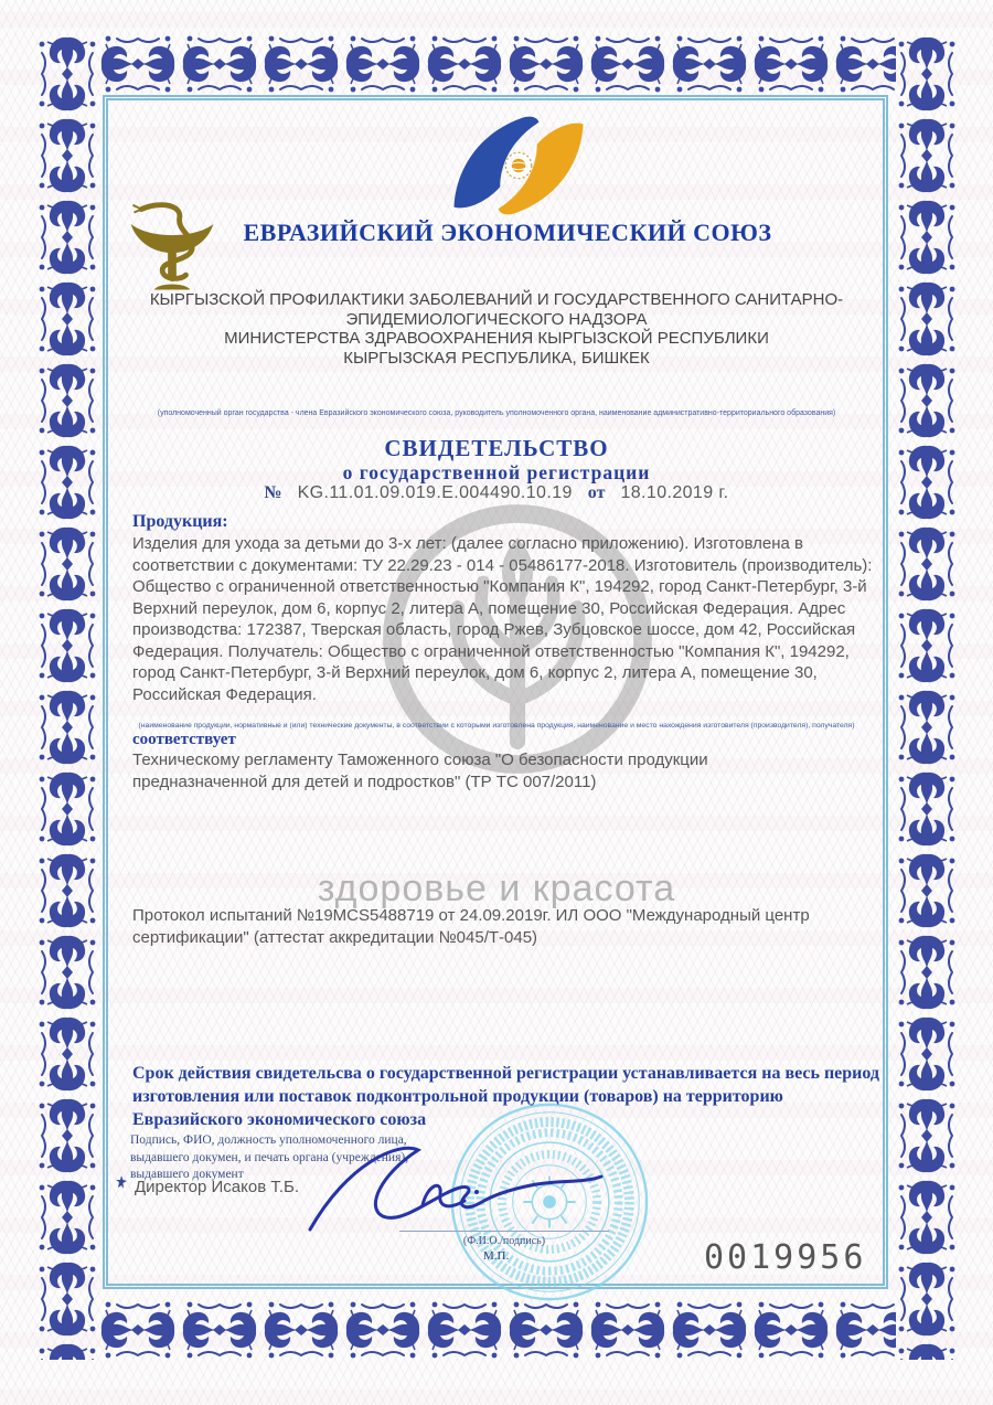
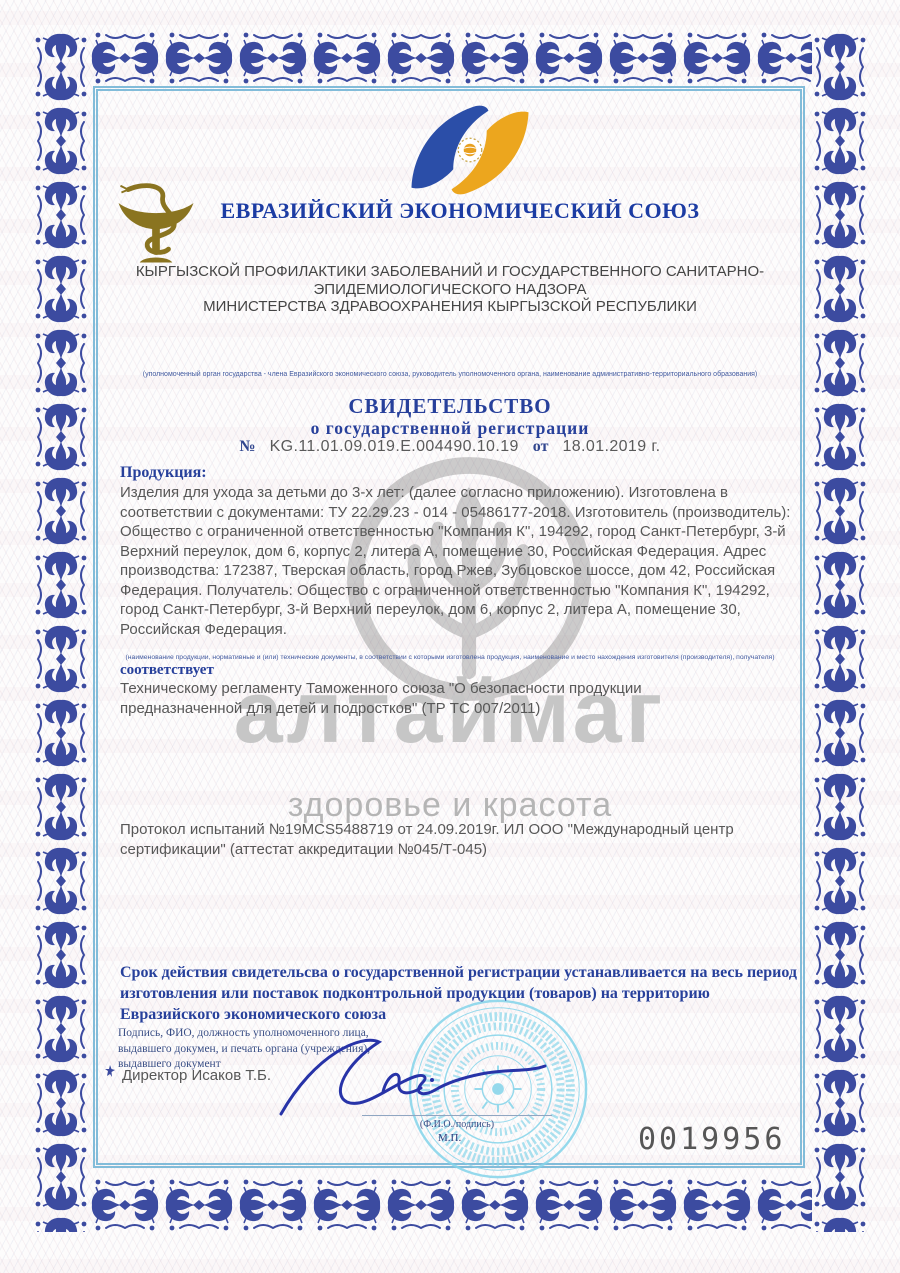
+ алтаймаг
  ЕВРАЗИЙСКИЙ ЭКОНОМИЧЕСКИЙ СОЮЗ
  КЫРГЫЗСКОЙ ПРОФИЛАКТИКИ ЗАБОЛЕВАНИЙ И ГОСУДАРСТВЕННОГО САНИТАРНО-
  ЭПИДЕМИОЛОГИЧЕСКОГО НАДЗОРА
  МИНИСТЕРСТВА ЗДРАВООХРАНЕНИЯ КЫРГЫЗСКОЙ РЕСПУБЛИКИ
- КЫРГЫЗСКАЯ РЕСПУБЛИКА, БИШКЕК
  СВИДЕТЕЛЬСТВО
  о государственной регистрации
  №
  KG.11.01.09.019.Е.004490.10.19
  от
- 18.10.2019 г.
+ 18.01.2019 г.
  Продукция:
  Изделия для ухода за детьми до 3-х лет: (далее согласно приложению). Изготовлена в соответствии с документами: ТУ 22.29.23 - 014 - 05486177-2018. Изготовитель (производитель): Общество с ограниченной ответственностью "Компания К", 194292, город Санкт-Петербург, 3-й Верхний переулок, дом 6, корпус 2, литера А, помещение 30, Российская Федерация. Адрес производства: 172387, Тверская область, город Ржев, Зубцовское шоссе, дом 42, Российская Федерация. Получатель: Общество с ограниченной ответственностью "Компания К", 194292, город Санкт-Петербург, 3-й Верхний переулок, дом 6, корпус 2, литера А, помещение 30, Российская Федерация.
  соответствует
  Техническому регламенту Таможенного союза "О безопасности продукции предназначенной для детей и подростков" (ТР ТС 007/2011)
  здоровье и красота
  Протокол испытаний №19MCS5488719 от 24.09.2019г. ИЛ ООО "Международный центр сертификации" (аттестат аккредитации №045/Т-045)
  Срок действия свидетельсва о государственной регистрации устанавливается на весь период изготовления или поставок подконтрольной продукции (товаров) на территорию Евразийского экономического союза
  Подпись, ФИО, должность уполномоченного лица,
  выдавшего докумен, и печать органа (учреждния)
  выдавшего документ
  Директор Исаков Т.Б.
  (Ф.И.О./подпись)
  М.П.
  0019956
